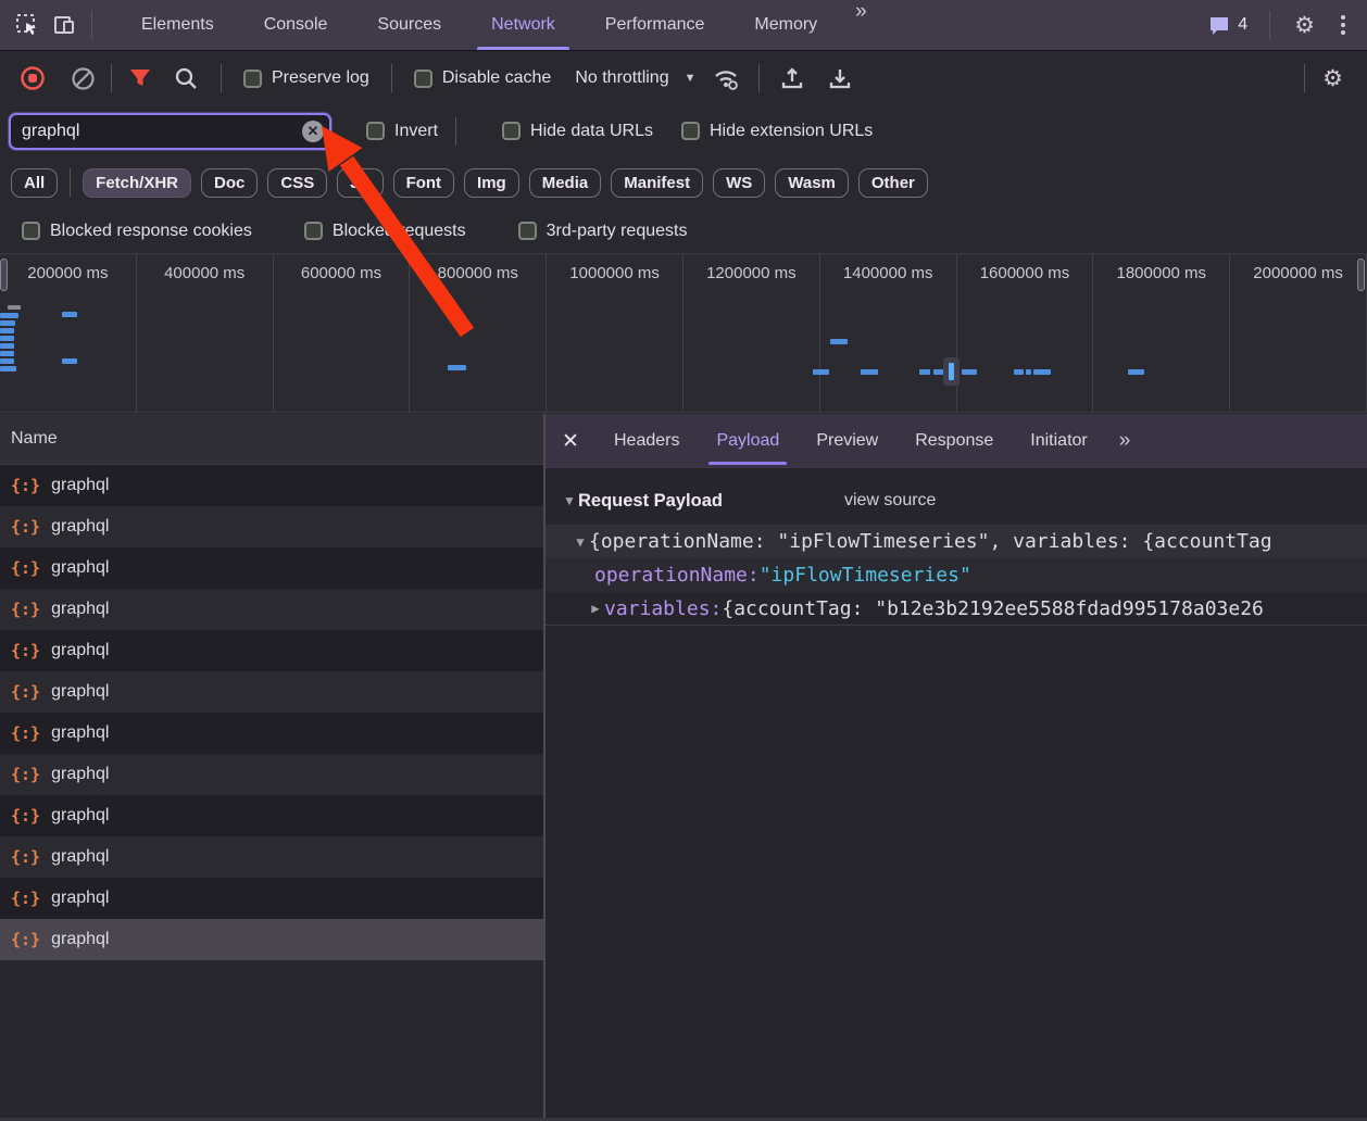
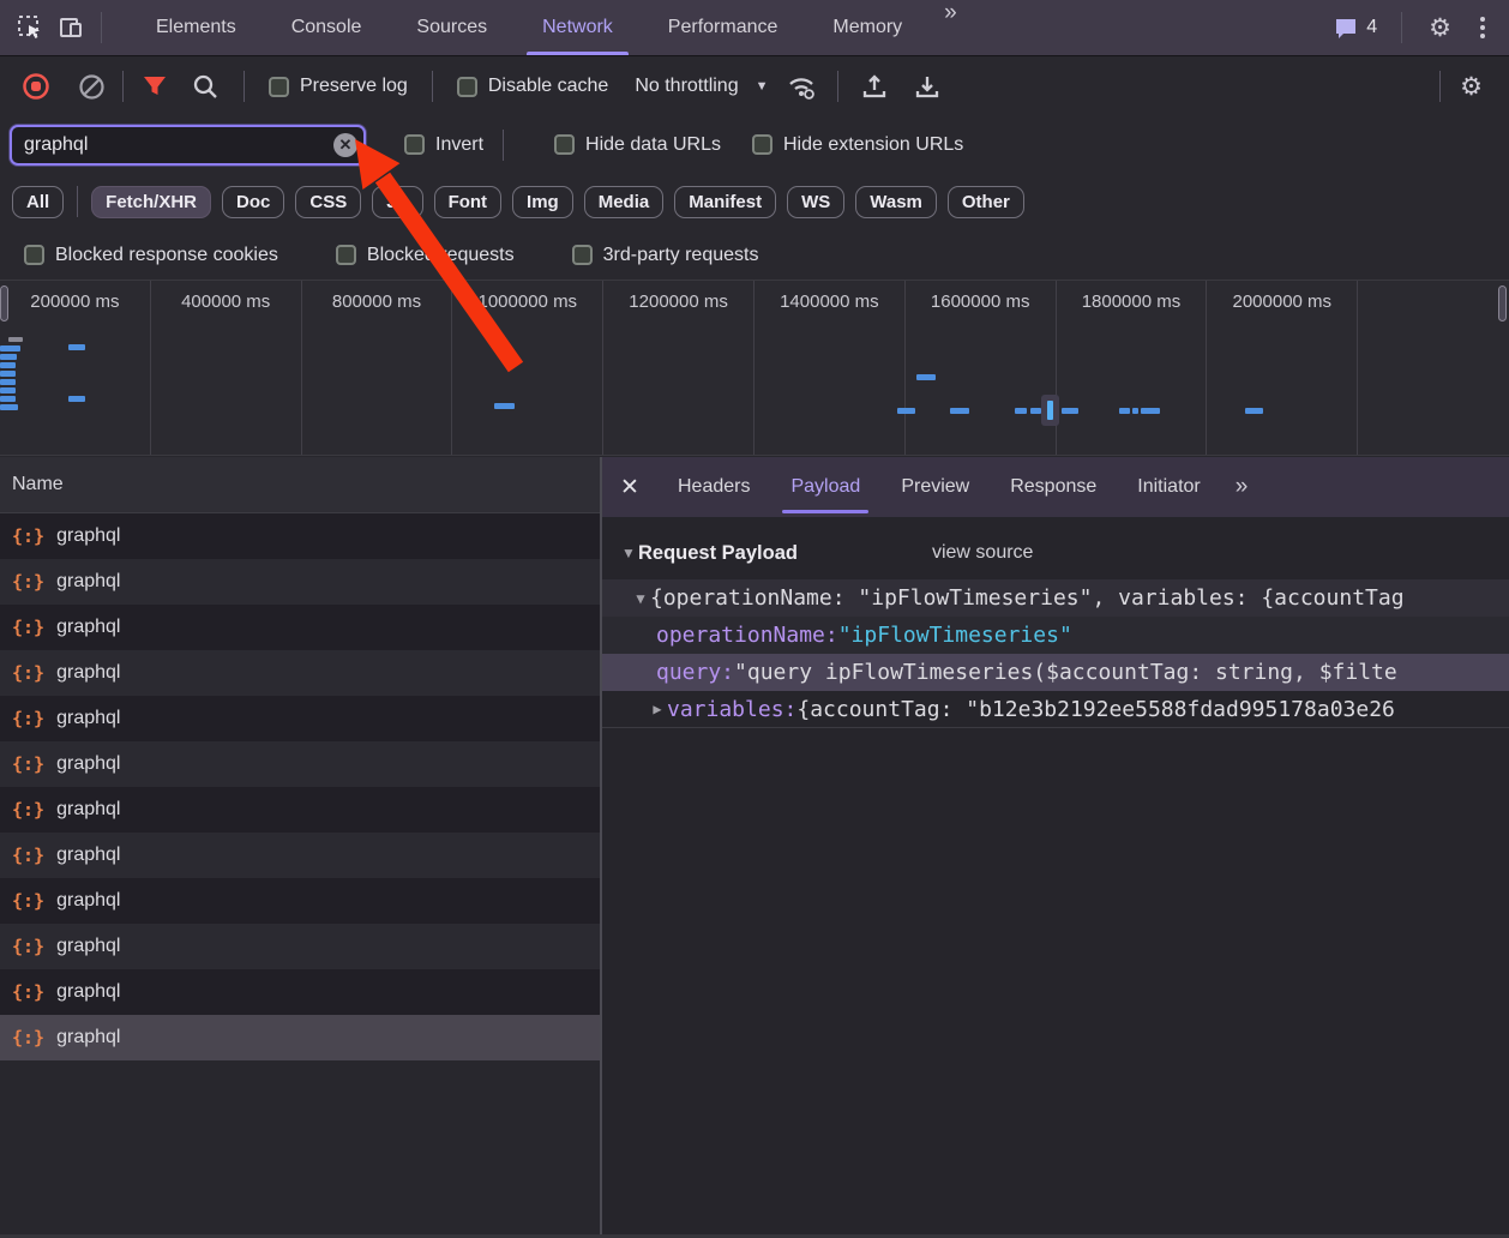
  Elements
  Console
  Sources
  Network
  Performance
  Memory
  »
  4
  ⚙
  Preserve log
  Disable cache
  No throttling
  ▼
  ⚙
  graphql
  ✕
  Invert
  Hide data URLs
  Hide extension URLs
  All
  Fetch/XHR
  Doc
  CSS
  Font
  Img
  Media
  Manifest
  WS
  Wasm
  Other
  Blocked response cookies
  Blockeequests
  3rd-party requests
  200000 ms
  400000 ms
- 600000 ms
  800000 ms
  1000000 ms
  1200000 ms
  1400000 ms
  1600000 ms
  1800000 ms
  2000000 ms
  Name
  {:}
  graphql
  {:}
  graphql
  {:}
  graphql
  {:}
  graphql
  {:}
  graphql
  {:}
  graphql
  {:}
  graphql
  {:}
  graphql
  {:}
  graphql
  {:}
  graphql
  {:}
  graphql
  {:}
  graphql
  ✕
  Headers
  Payload
  Preview
  Response
  Initiator
  »
  ▼
  Request Payload
  view source
  ▼
  {operationName: "ipFlowTimeseries", variables: {accountTag
  operationName:
  "ipFlowTimeseries"
+ query:
+ "query ipFlowTimeseries($accountTag: string, $filte
  ▶
  variables:
  {accountTag: "b12e3b2192ee5588fdad995178a03e26
